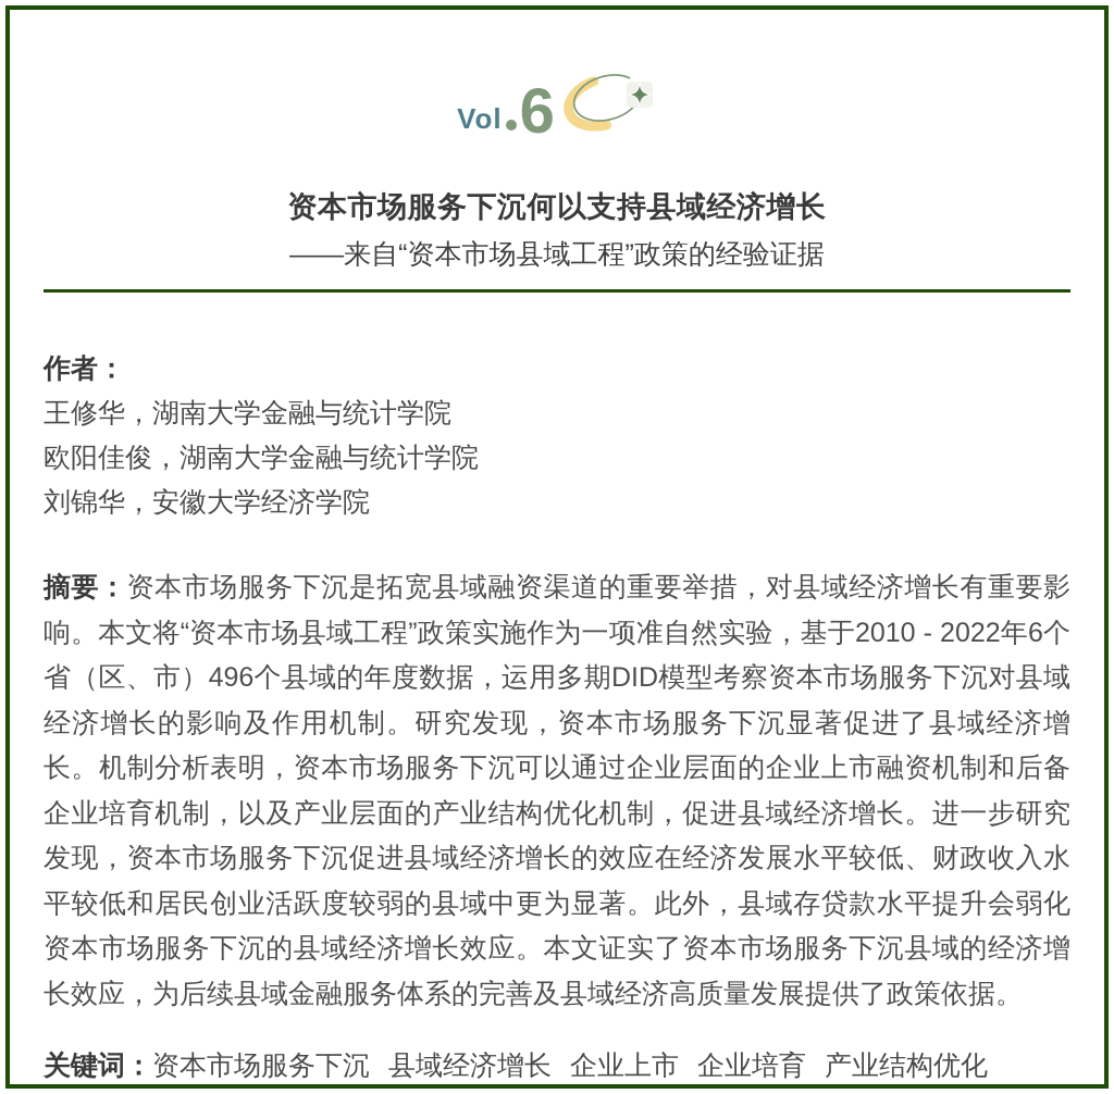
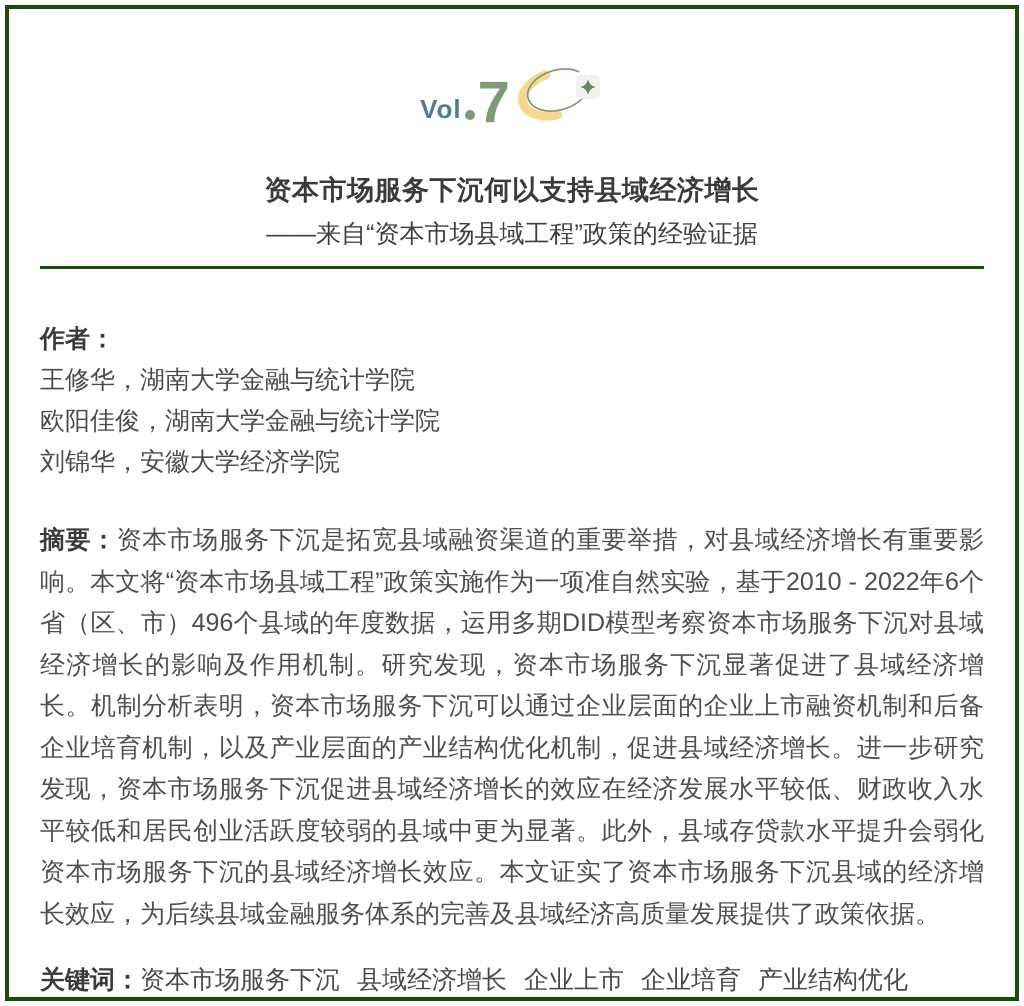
  Vol
- 6
+ 7
  资本市场服务下沉何以支持县域经济增长
  ——来自“资本市场县域工程”政策的经验证据
  作者：
  王修华，湖南大学金融与统计学院
  欧阳佳俊，湖南大学金融与统计学院
  刘锦华，安徽大学经济学院
  摘要：资本市场服务下沉是拓宽县域融资渠道的重要举措，对县域经济增长有重要影响。本文将“资本市场县域工程”政策实施作为一项准自然实验，基于2010 - 2022年6个省（区、市）496个县域的年度数据，运用多期DID模型考察资本市场服务下沉对县域经济增长的影响及作用机制。研究发现，资本市场服务下沉显著促进了县域经济增长。机制分析表明，资本市场服务下沉可以通过企业层面的企业上市融资机制和后备企业培育机制，以及产业层面的产业结构优化机制，促进县域经济增长。进一步研究发现，资本市场服务下沉促进县域经济增长的效应在经济发展水平较低、财政收入水平较低和居民创业活跃度较弱的县域中更为显著。此外，县域存贷款水平提升会弱化资本市场服务下沉的县域经济增长效应。本文证实了资本市场服务下沉县域的经济增长效应，为后续县域金融服务体系的完善及县域经济高质量发展提供了政策依据。
  关键词：资本市场服务下沉 县域经济增长 企业上市 企业培育 产业结构优化
